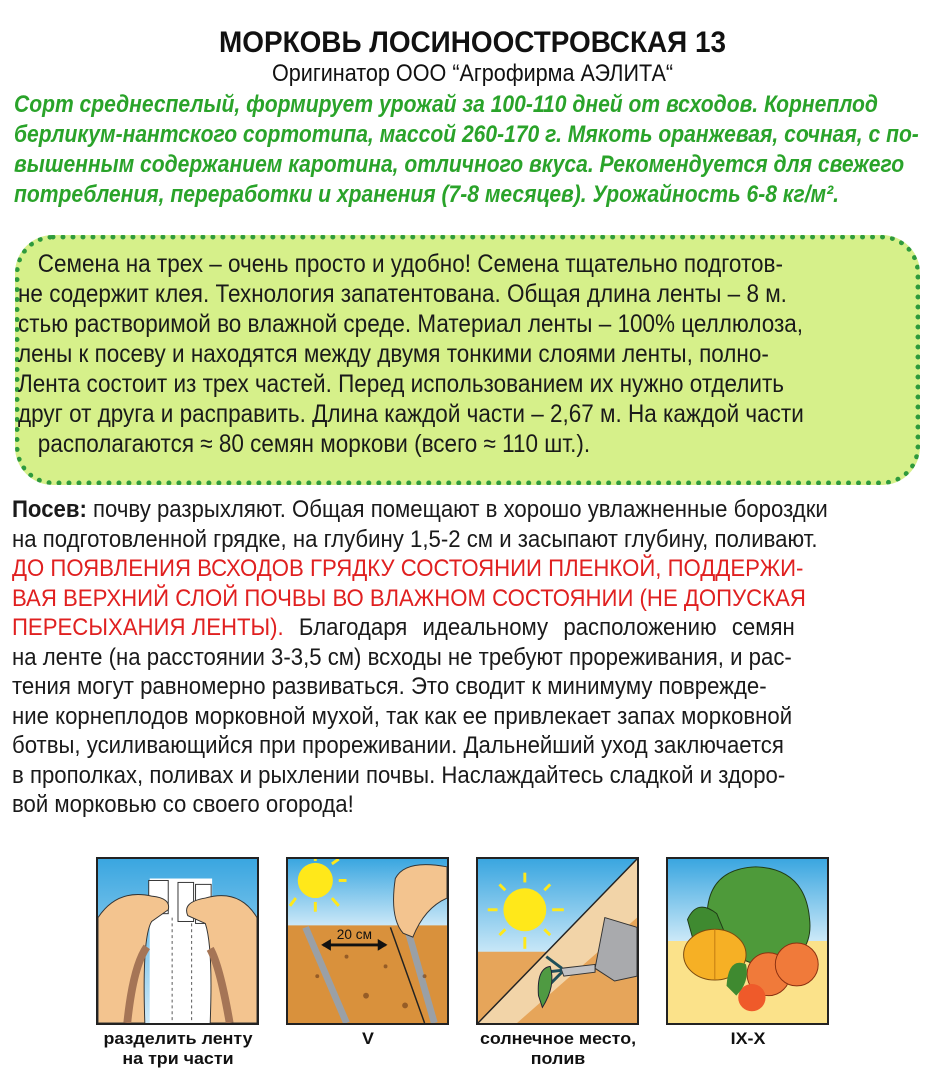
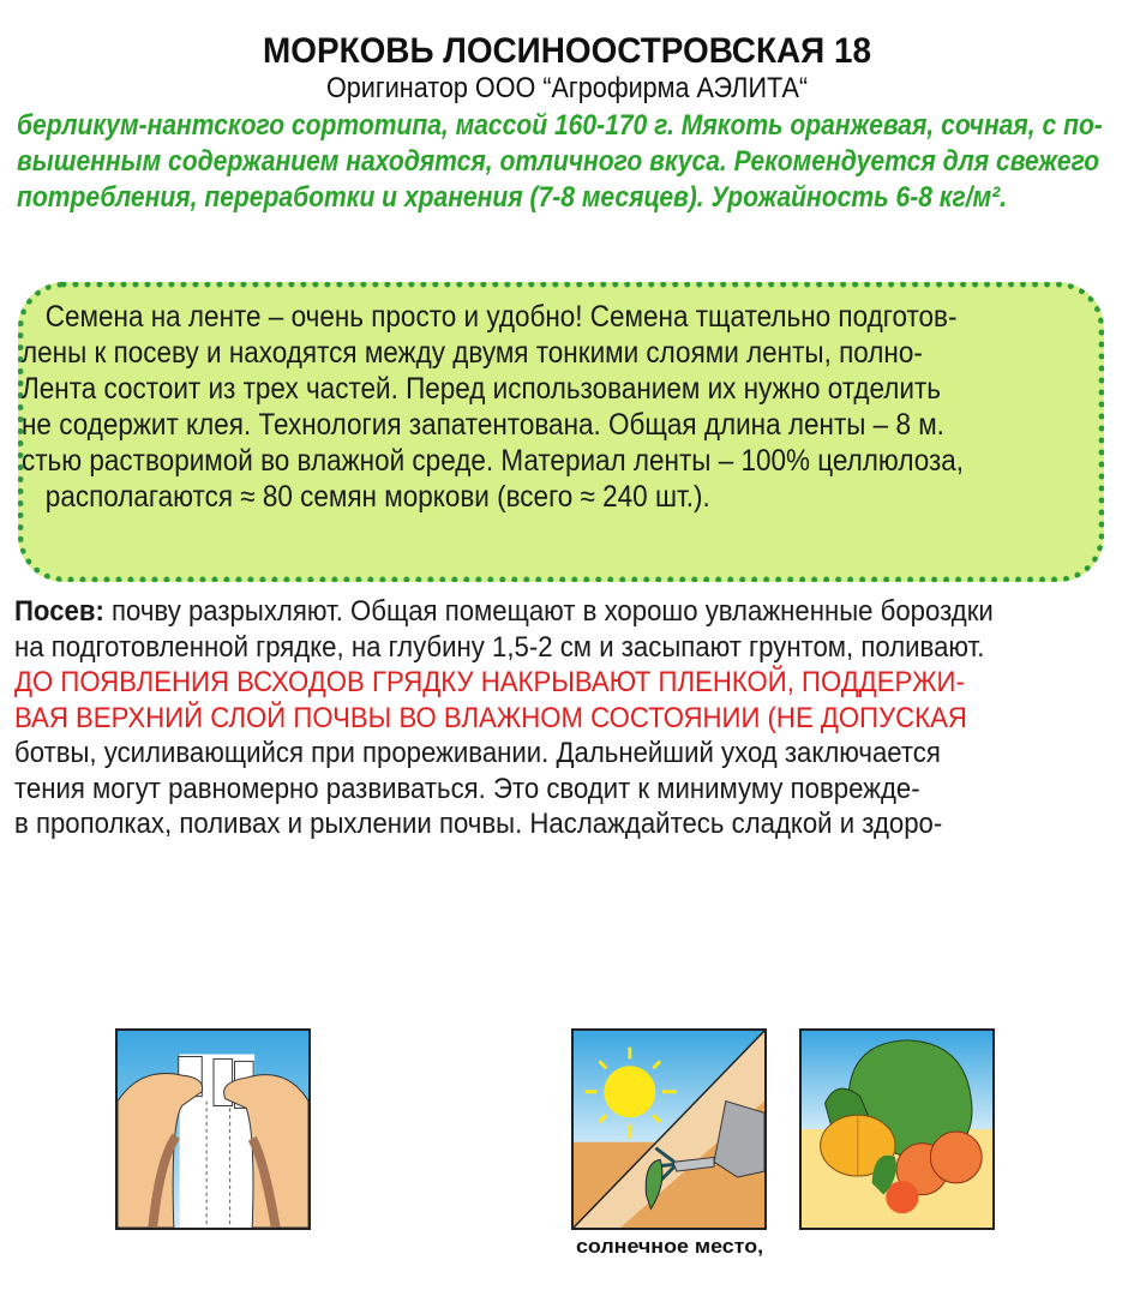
- МОРКОВЬ ЛОСИНООСТРОВСКАЯ 13
+ МОРКОВЬ ЛОСИНООСТРОВСКАЯ 18
  Оригинатор ООО “Агрофирма АЭЛИТА“
- Сорт среднеспелый, формирует урожай за 100-110 дней от всходов. Корнеплод
- берликум-нантского сортотипа, массой 260-170 г. Мякоть оранжевая, сочная, с по-
+ берликум-нантского сортотипа, массой 160-170 г. Мякоть оранжевая, сочная, с по-
- вышенным содержанием каротина, отличного вкуса. Рекомендуется для свежего
+ вышенным содержанием находятся, отличного вкуса. Рекомендуется для свежего
  потребления, переработки и хранения (7-8 месяцев). Урожайность 6-8 кг/м².
- Семена на трех – очень просто и удобно! Семена тщательно подготов-
+ Семена на ленте – очень просто и удобно! Семена тщательно подготов-
- не содержит клея. Технология запатентована. Общая длина ленты – 8 м.
+ лены к посеву и находятся между двумя тонкими слоями ленты, полно-
- стью растворимой во влажной среде. Материал ленты – 100% целлюлоза,
+ Лента состоит из трех частей. Перед использованием их нужно отделить
- лены к посеву и находятся между двумя тонкими слоями ленты, полно-
+ не содержит клея. Технология запатентована. Общая длина ленты – 8 м.
- Лента состоит из трех частей. Перед использованием их нужно отделить
+ стью растворимой во влажной среде. Материал ленты – 100% целлюлоза,
- друг от друга и расправить. Длина каждой части – 2,67 м. На каждой части
- располагаются ≈ 80 семян моркови (всего ≈ 110 шт.).
+ располагаются ≈ 80 семян моркови (всего ≈ 240 шт.).
  Посев: почву разрыхляют. Общая помещают в хорошо увлажненные бороздки
- на подготовленной грядке, на глубину 1,5-2 см и засыпают глубину, поливают.
+ на подготовленной грядке, на глубину 1,5-2 см и засыпают грунтом, поливают.
- ДО ПОЯВЛЕНИЯ ВСХОДОВ ГРЯДКУ СОСТОЯНИИ ПЛЕНКОЙ, ПОДДЕРЖИ-
+ ДО ПОЯВЛЕНИЯ ВСХОДОВ ГРЯДКУ НАКРЫВАЮТ ПЛЕНКОЙ, ПОДДЕРЖИ-
  ВАЯ ВЕРХНИЙ СЛОЙ ПОЧВЫ ВО ВЛАЖНОМ СОСТОЯНИИ (НЕ ДОПУСКАЯ
- ПЕРЕСЫХАНИЯ ЛЕНТЫ). Благодаря идеальному расположению семян
- на ленте (на расстоянии 3-3,5 см) всходы не требуют прореживания, и рас-
- тения могут равномерно развиваться. Это сводит к минимуму поврежде-
+ ботвы, усиливающийся при прореживании. Дальнейший уход заключается
- ние корнеплодов морковной мухой, так как ее привлекает запах морковной
- ботвы, усиливающийся при прореживании. Дальнейший уход заключается
+ тения могут равномерно развиваться. Это сводит к минимуму поврежде-
  в прополках, поливах и рыхлении почвы. Наслаждайтесь сладкой и здоро-
- вой морковью со своего огорода!
- разделить ленту
- на три части
- 20 см
- V
  солнечное место,
- полив
- IX-X
